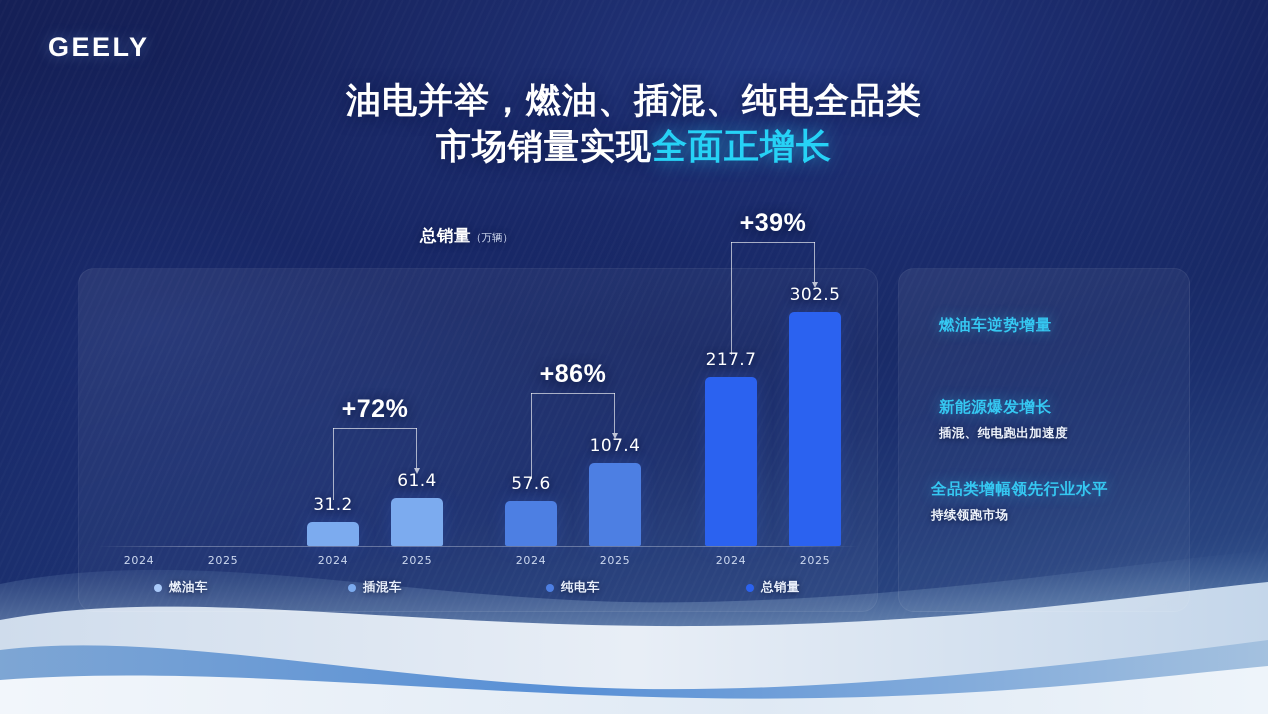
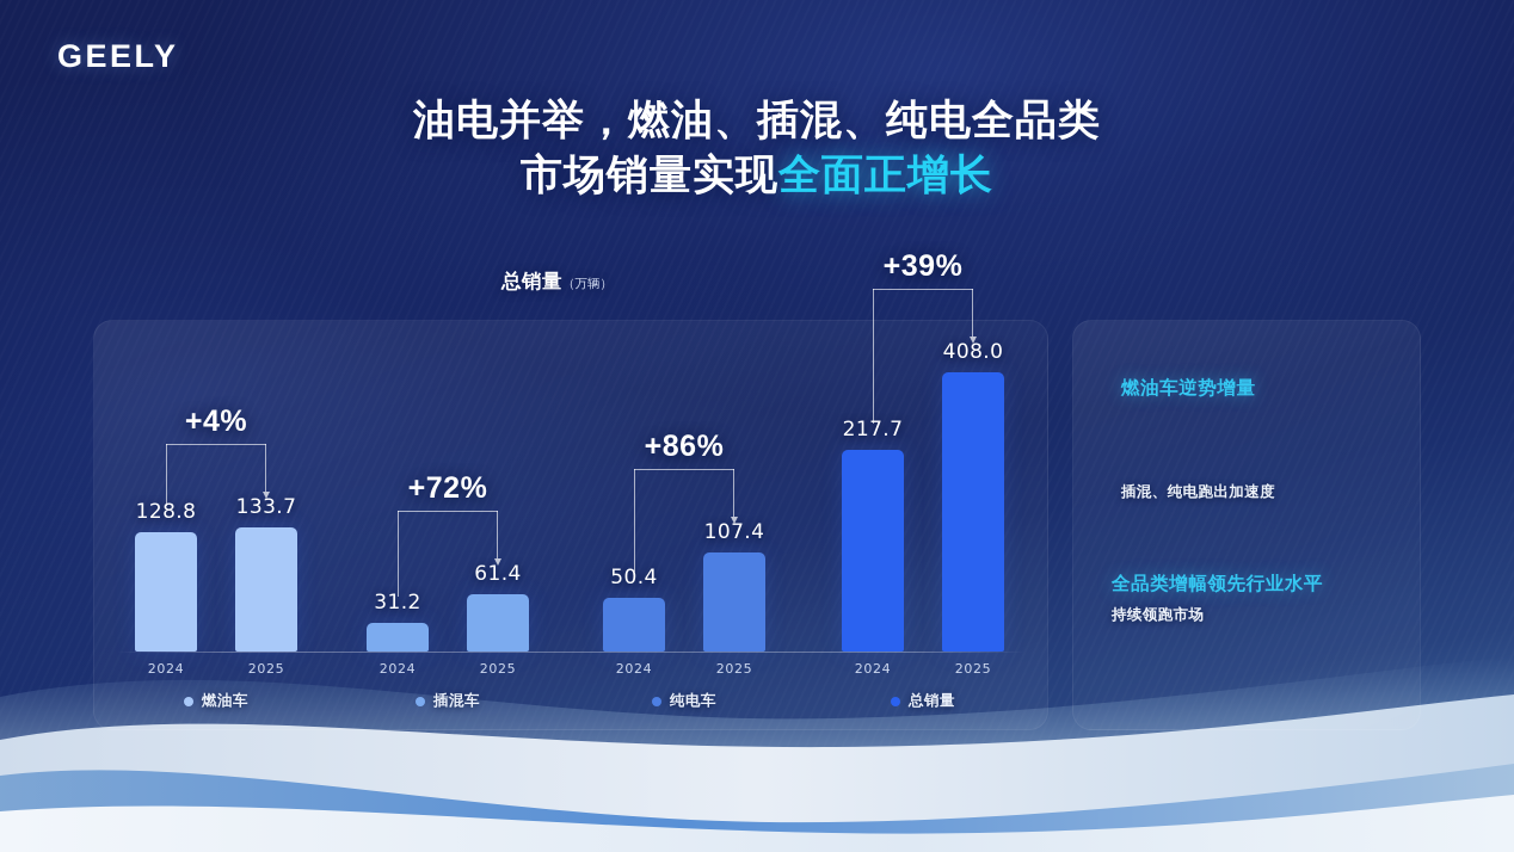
  GEELY
  油电并举，燃油、插混、纯电全品类
  市场销量实现全面正增长
  总销量（万辆）
+ 128.8
+ 133.7
+ +4%
  2024
  2025
  燃油车
  31.2
  61.4
  +72%
  2024
  2025
  插混车
- 57.6
+ 50.4
  107.4
  +86%
  2024
  2025
  纯电车
  217.7
- 302.5
+ 408.0
  +39%
  2024
  2025
  总销量
  燃油车逆势增量
- 新能源爆发增长
  插混、纯电跑出加速度
  全品类增幅领先行业水平
  持续领跑市场
